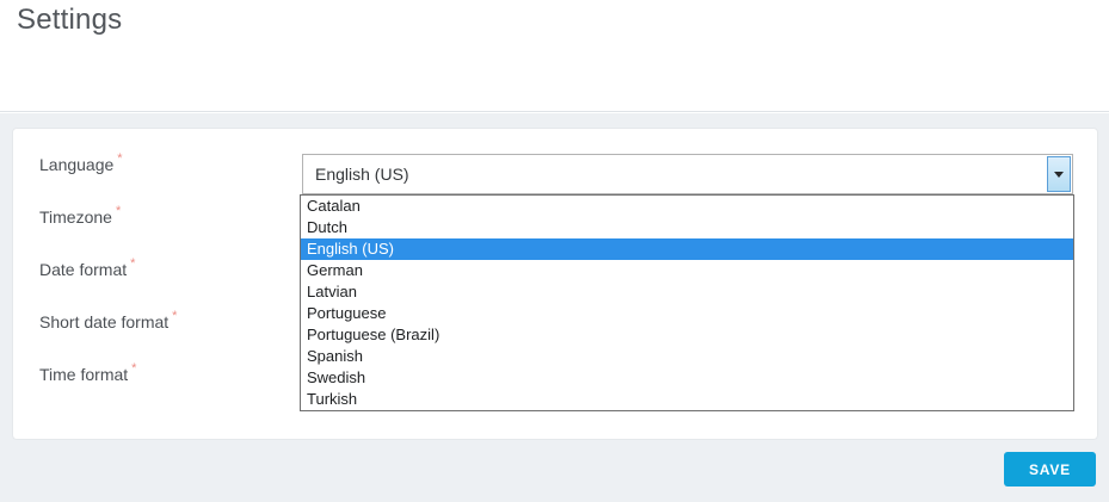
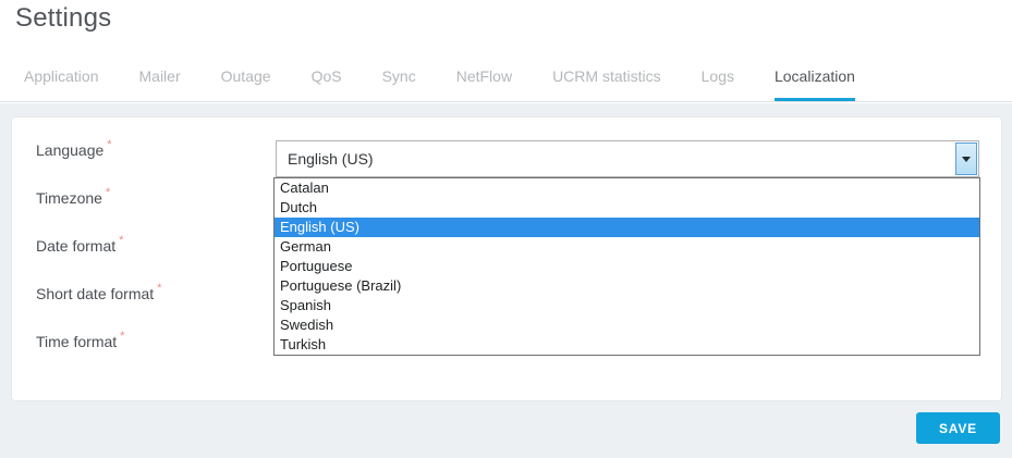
  Settings
+ Application
+ Mailer
+ Outage
+ QoS
+ Sync
+ NetFlow
+ UCRM statistics
+ Logs
+ Localization
  Language *
  Timezone *
  Date format *
  Short date format *
  Time format *
  English (US)
  Catalan
  Dutch
  English (US)
  German
- Latvian
  Portuguese
  Portuguese (Brazil)
  Spanish
  Swedish
  Turkish
  SAVE
